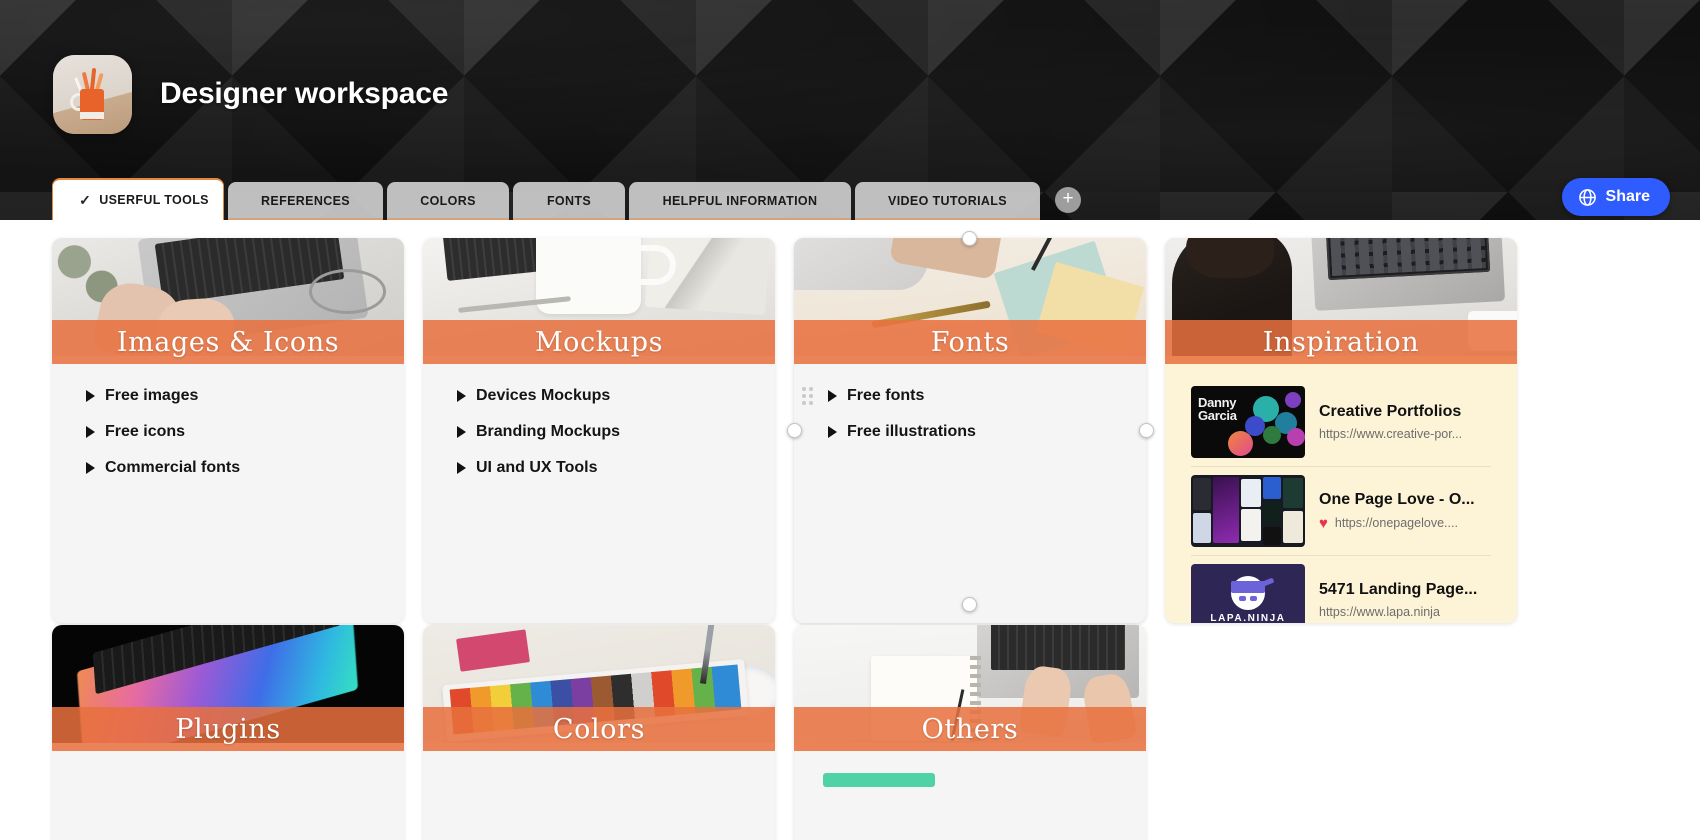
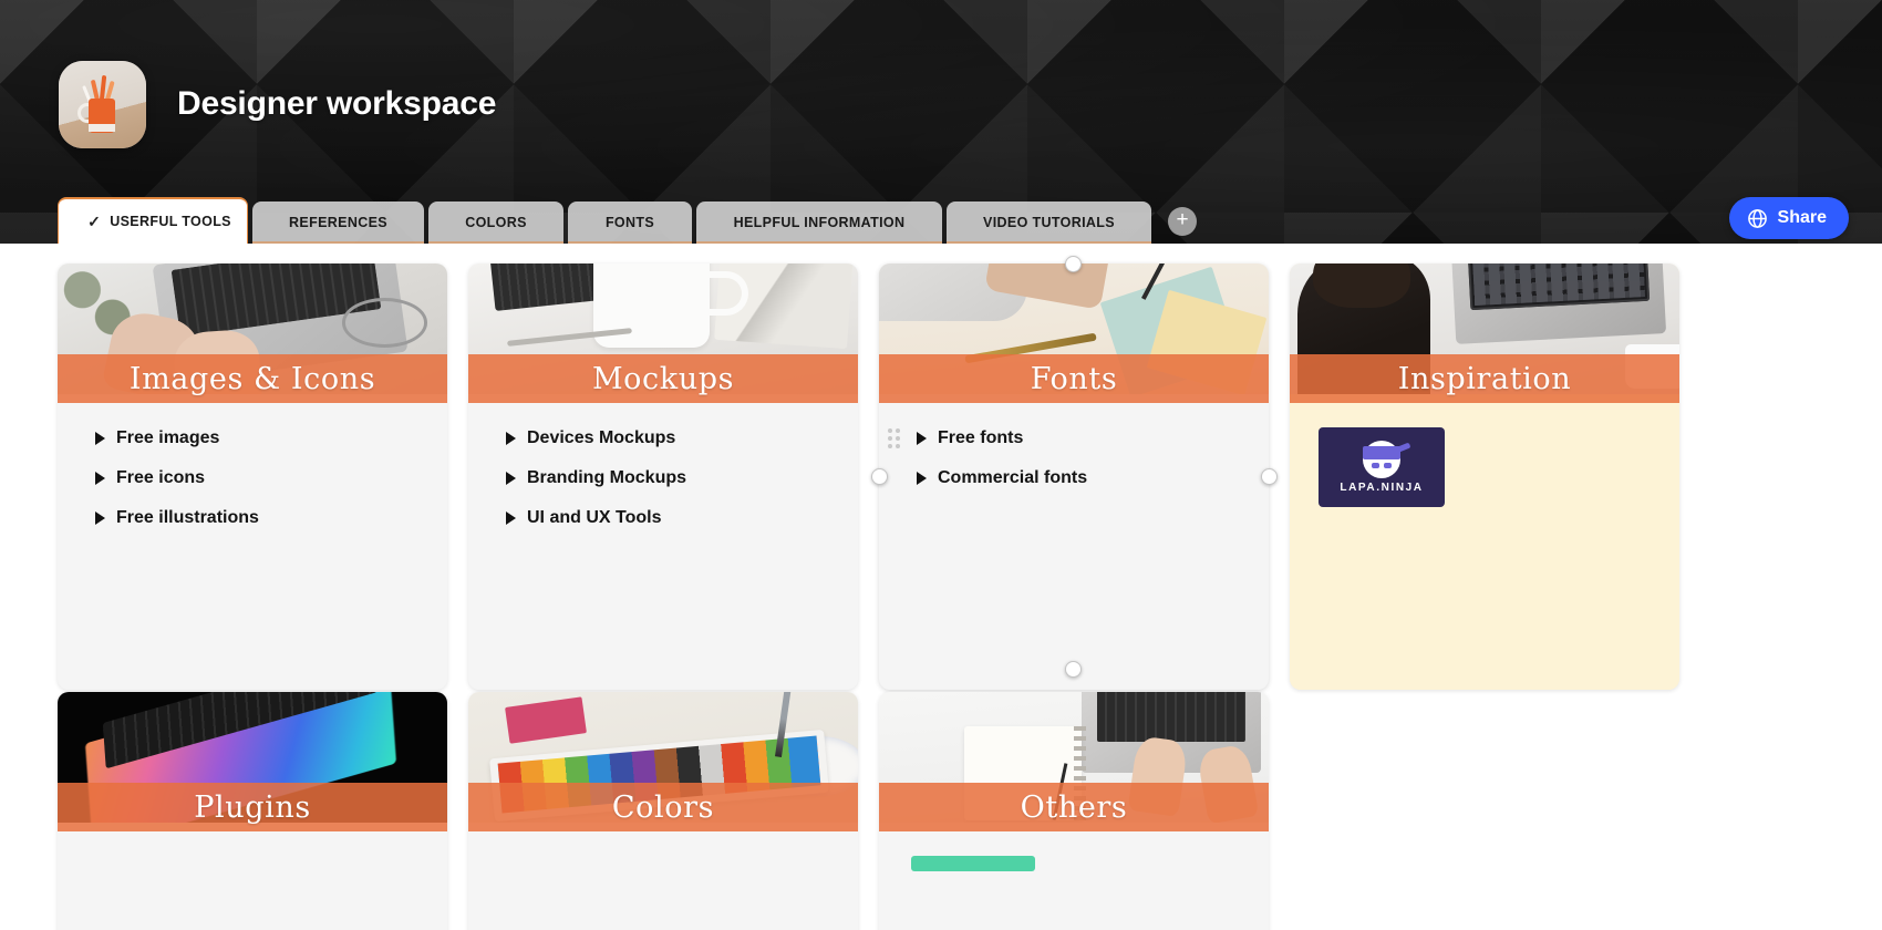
  Designer workspace
  ✓
  USERFUL TOOLS
  REFERENCES
  COLORS
  FONTS
  HELPFUL INFORMATION
  VIDEO TUTORIALS
  +
  Share
  Images & Icons
  Free images
  Free icons
- Commercial fonts
+ Free illustrations
  Mockups
  Devices Mockups
  Branding Mockups
  UI and UX Tools
  Fonts
  Free fonts
- Free illustrations
+ Commercial fonts
  Inspiration
- Danny
- Garcia
- Creative Portfolios
- https://www.creative-por...
- One Page Love - O...
- ♥
- https://onepagelove....
  LAPA.NINJA
- 5471 Landing Page...
- https://www.lapa.ninja
  Plugins
  Colors
  Others
